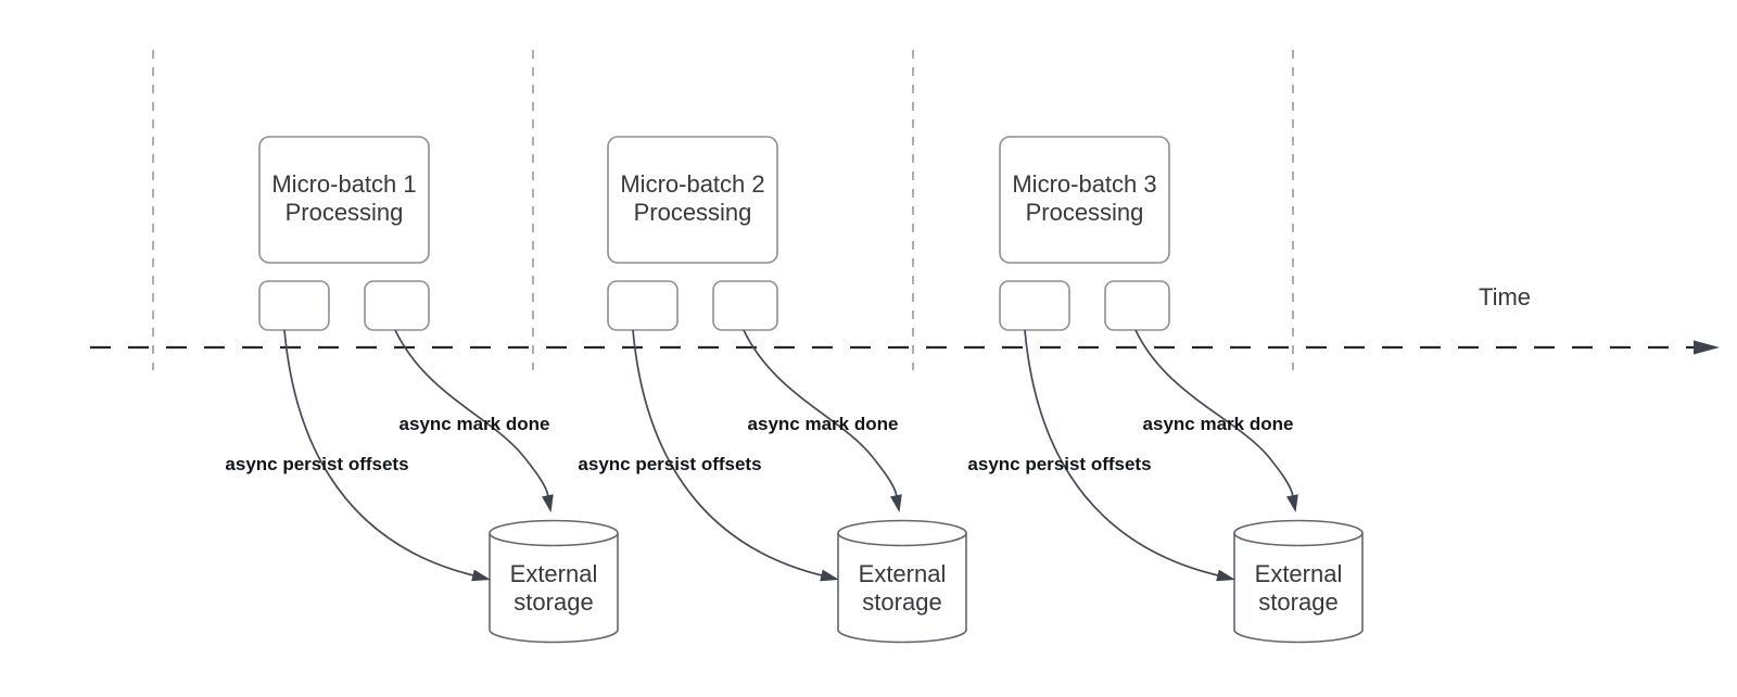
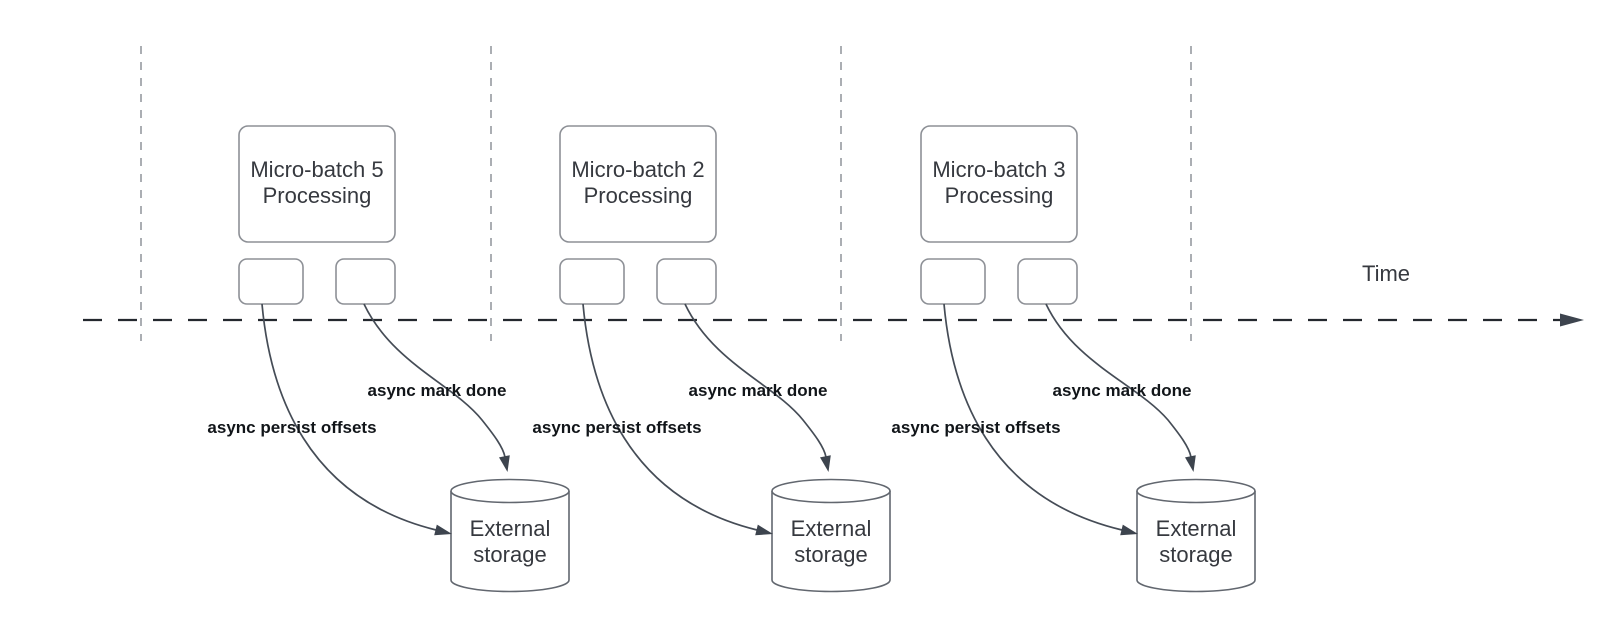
  Time
- Micro-batch 1
+ Micro-batch 5
  Processing
  External
  storage
  async persist offsets
  async mark done
  Micro-batch 2
  Processing
  External
  storage
  async persist offsets
  async mark done
  Micro-batch 3
  Processing
  External
  storage
  async persist offsets
  async mark done
